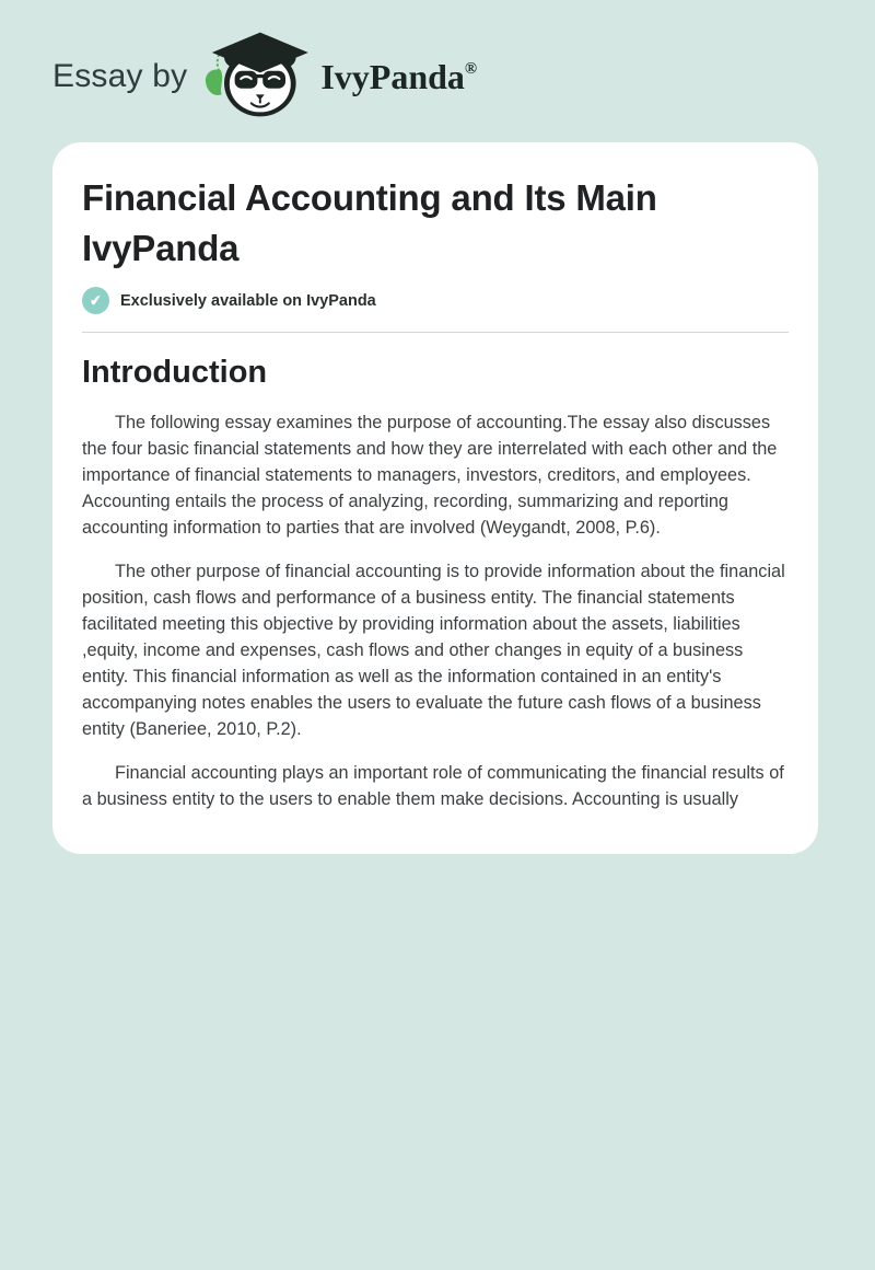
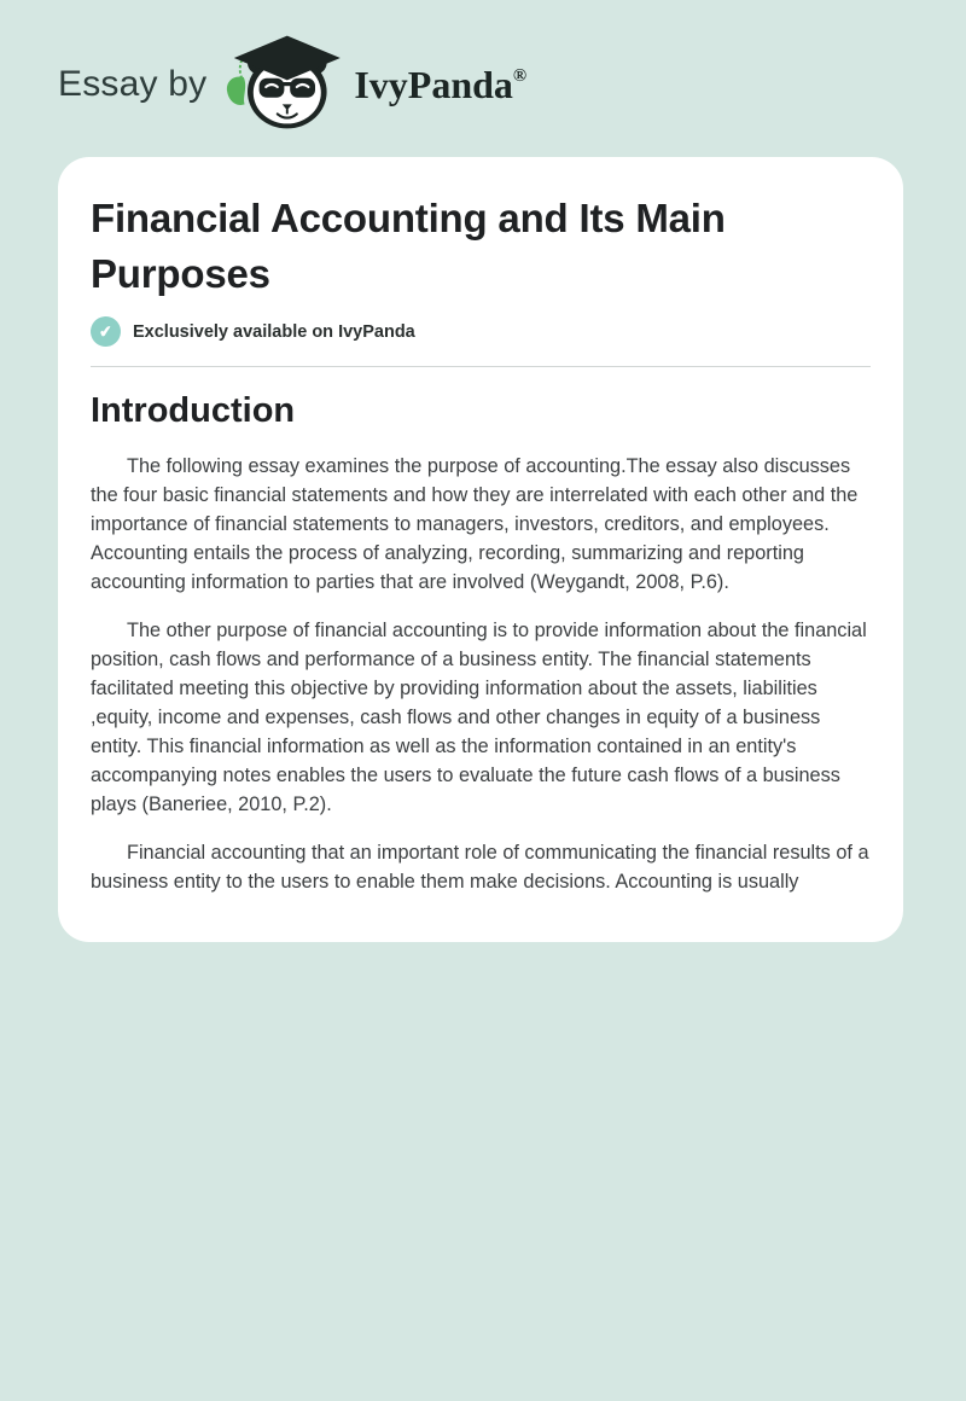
  Essay by
  IvyPanda®
- Financial Accounting and Its Main IvyPanda
+ Financial Accounting and Its Main Purposes
  Exclusively available on IvyPanda
  Introduction
  The following essay examines the purpose of accounting.The essay also discusses the four basic financial statements and how they are interrelated with each other and the importance of financial statements to managers, investors, creditors, and employees. Accounting entails the process of analyzing, recording, summarizing and reporting accounting information to parties that are involved (Weygandt, 2008, P.6).
- The other purpose of financial accounting is to provide information about the financial position, cash flows and performance of a business entity. The financial statements facilitated meeting this objective by providing information about the assets, liabilities ,equity, income and expenses, cash flows and other changes in equity of a business entity. This financial information as well as the information contained in an entity's accompanying notes enables the users to evaluate the future cash flows of a business entity (Baneriee, 2010, P.2).
+ The other purpose of financial accounting is to provide information about the financial position, cash flows and performance of a business entity. The financial statements facilitated meeting this objective by providing information about the assets, liabilities ,equity, income and expenses, cash flows and other changes in equity of a business entity. This financial information as well as the information contained in an entity's accompanying notes enables the users to evaluate the future cash flows of a business plays (Baneriee, 2010, P.2).
- Financial accounting plays an important role of communicating the financial results of a business entity to the users to enable them make decisions. Accounting is usually
+ Financial accounting that an important role of communicating the financial results of a business entity to the users to enable them make decisions. Accounting is usually
